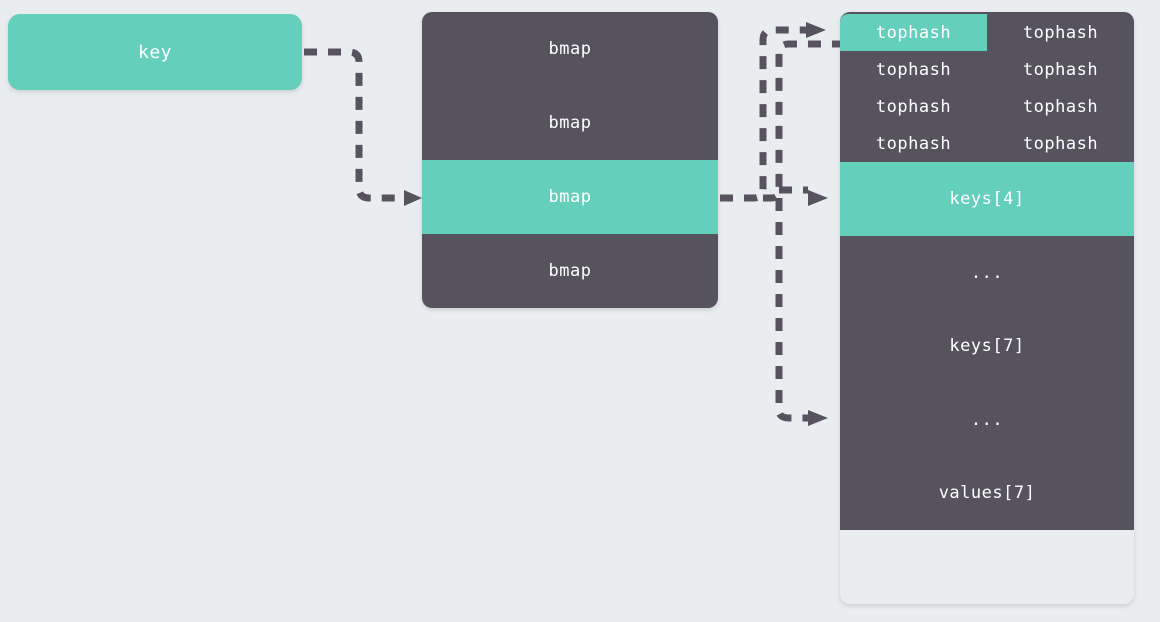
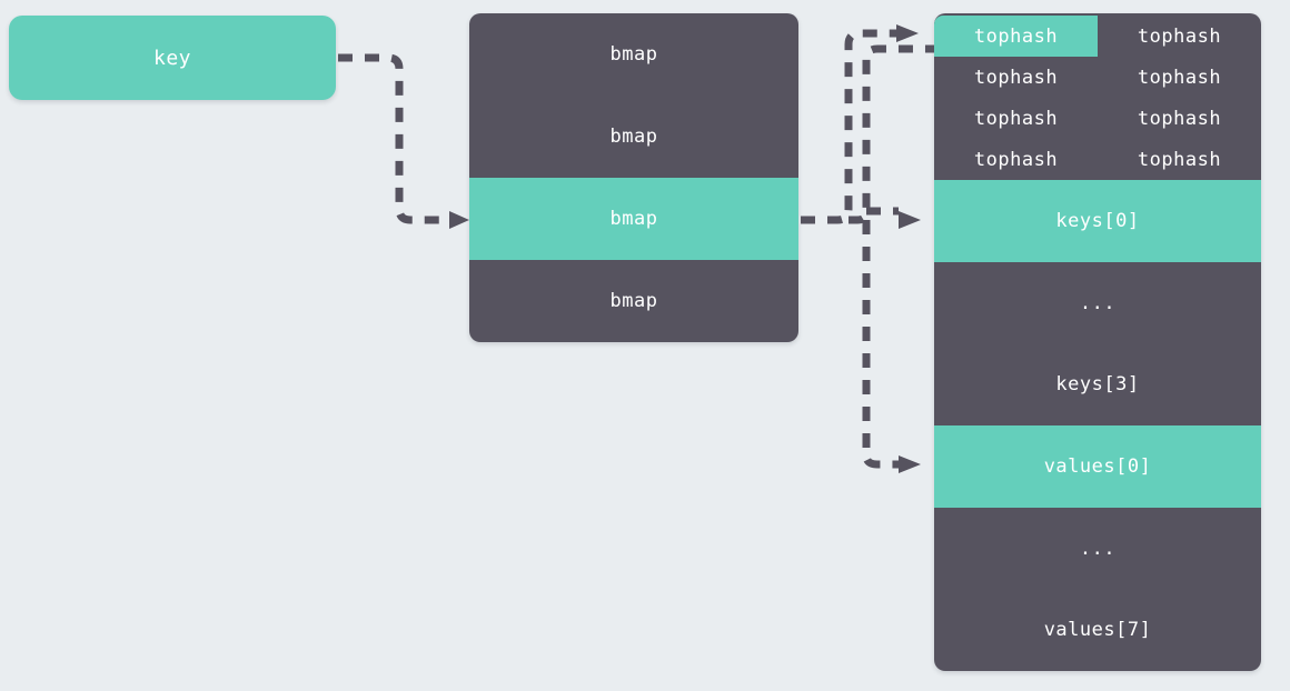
  key
  bmap
  bmap
  bmap
  bmap
  tophash
  tophash
  tophash
  tophash
  tophash
  tophash
  tophash
  tophash
- keys[4]
+ keys[0]
  ...
- keys[7]
+ keys[3]
+ values[0]
  ...
  values[7]
